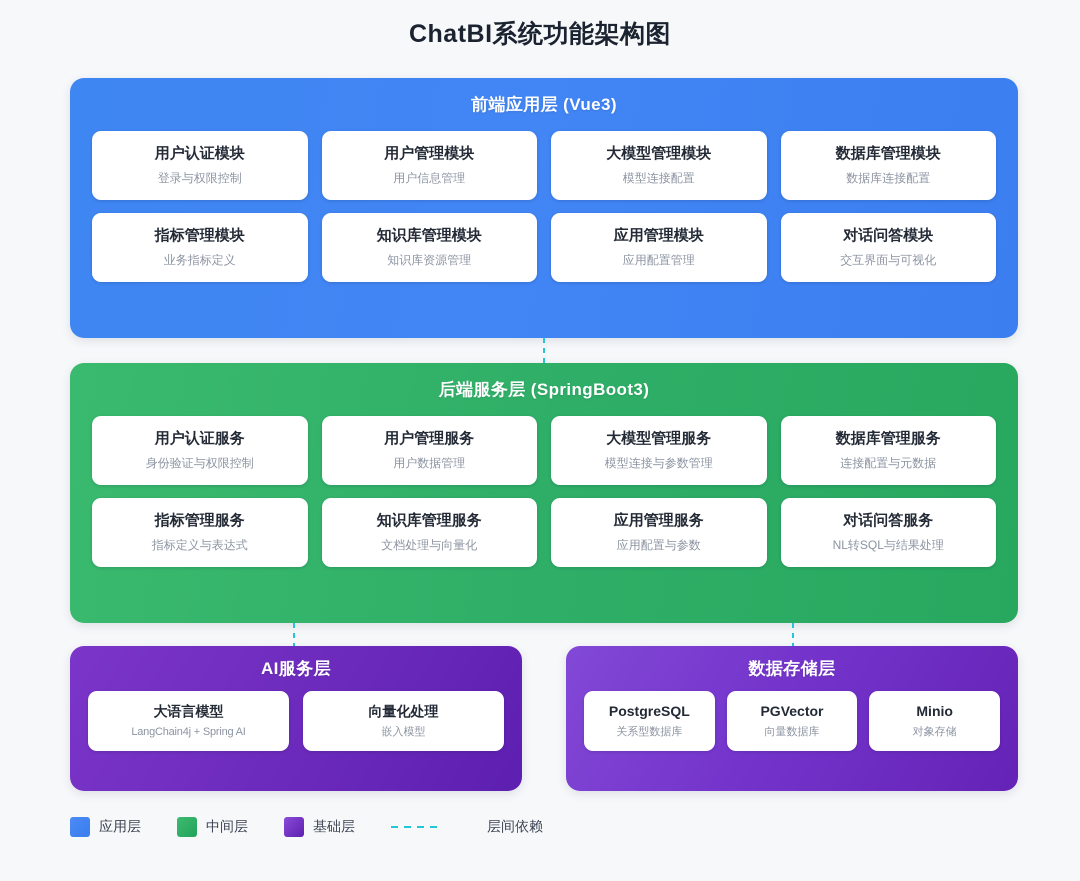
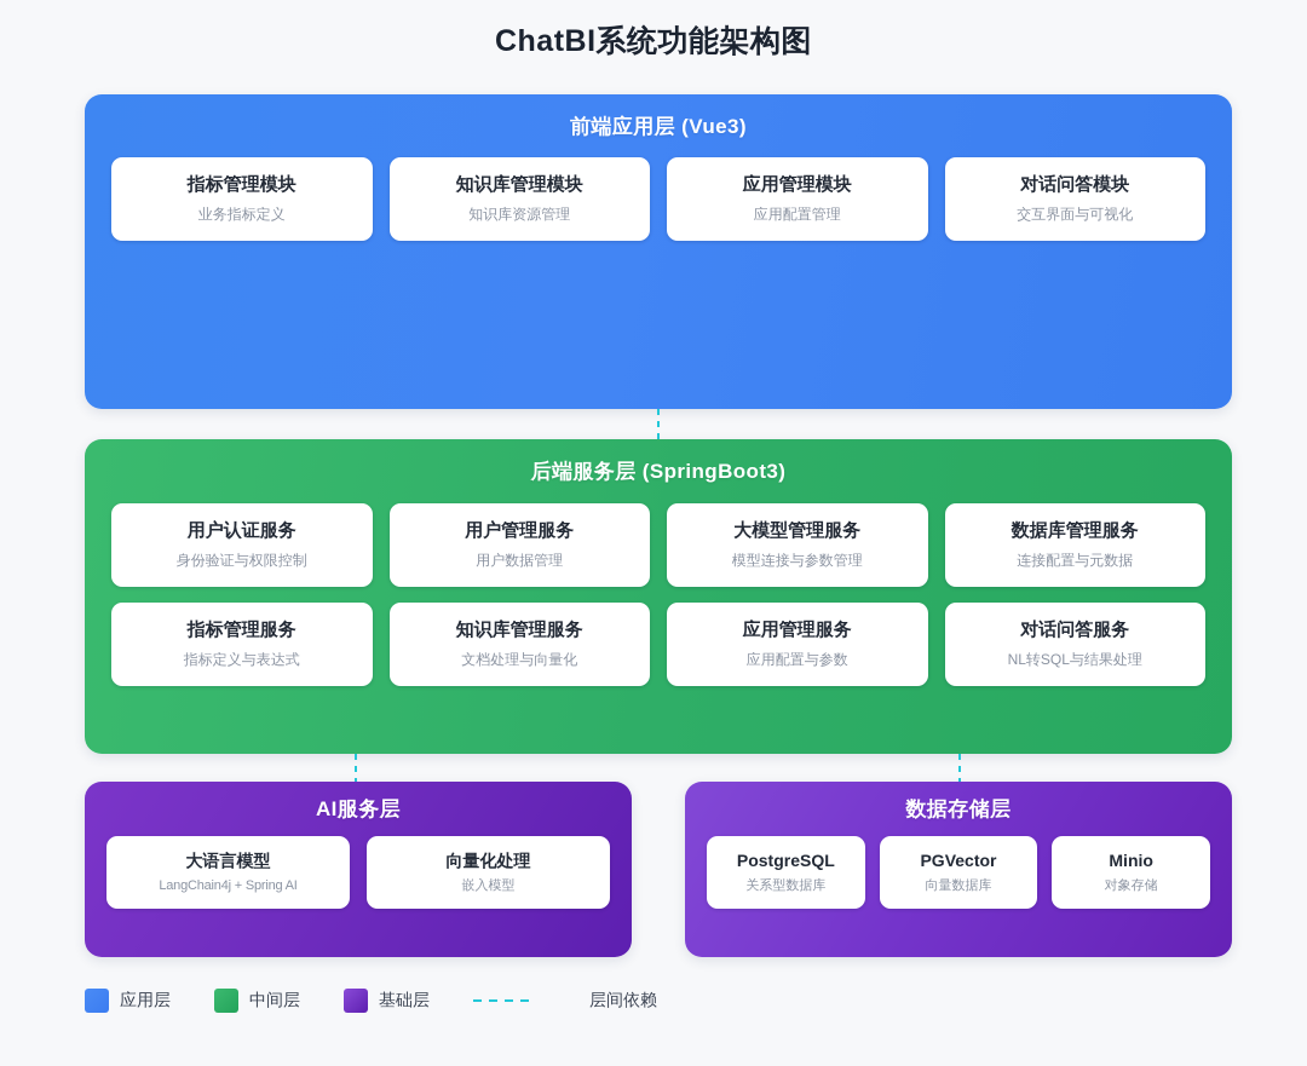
  ChatBI系统功能架构图
  前端应用层 (Vue3)
- 用户认证模块
- 登录与权限控制
- 用户管理模块
- 用户信息管理
- 大模型管理模块
- 模型连接配置
- 数据库管理模块
- 数据库连接配置
  指标管理模块
  业务指标定义
  知识库管理模块
  知识库资源管理
  应用管理模块
  应用配置管理
  对话问答模块
  交互界面与可视化
  后端服务层 (SpringBoot3)
  用户认证服务
  身份验证与权限控制
  用户管理服务
  用户数据管理
  大模型管理服务
  模型连接与参数管理
  数据库管理服务
  连接配置与元数据
  指标管理服务
  指标定义与表达式
  知识库管理服务
  文档处理与向量化
  应用管理服务
  应用配置与参数
  对话问答服务
  NL转SQL与结果处理
  AI服务层
  大语言模型
  LangChain4j + Spring AI
  向量化处理
  嵌入模型
  数据存储层
  PostgreSQL
  关系型数据库
  PGVector
  向量数据库
  Minio
  对象存储
  应用层
  中间层
  基础层
  层间依赖
